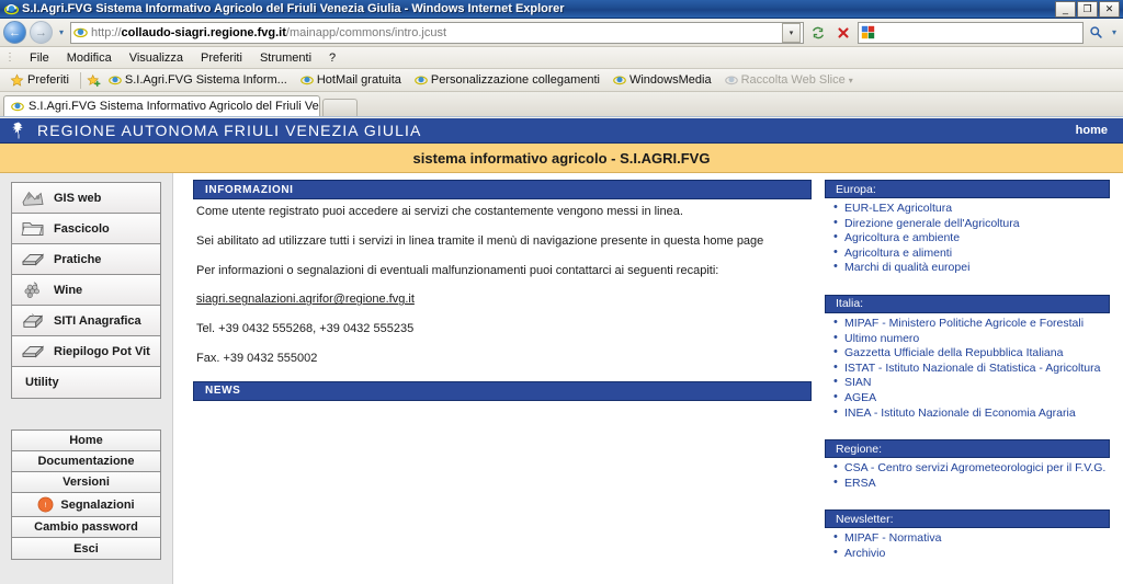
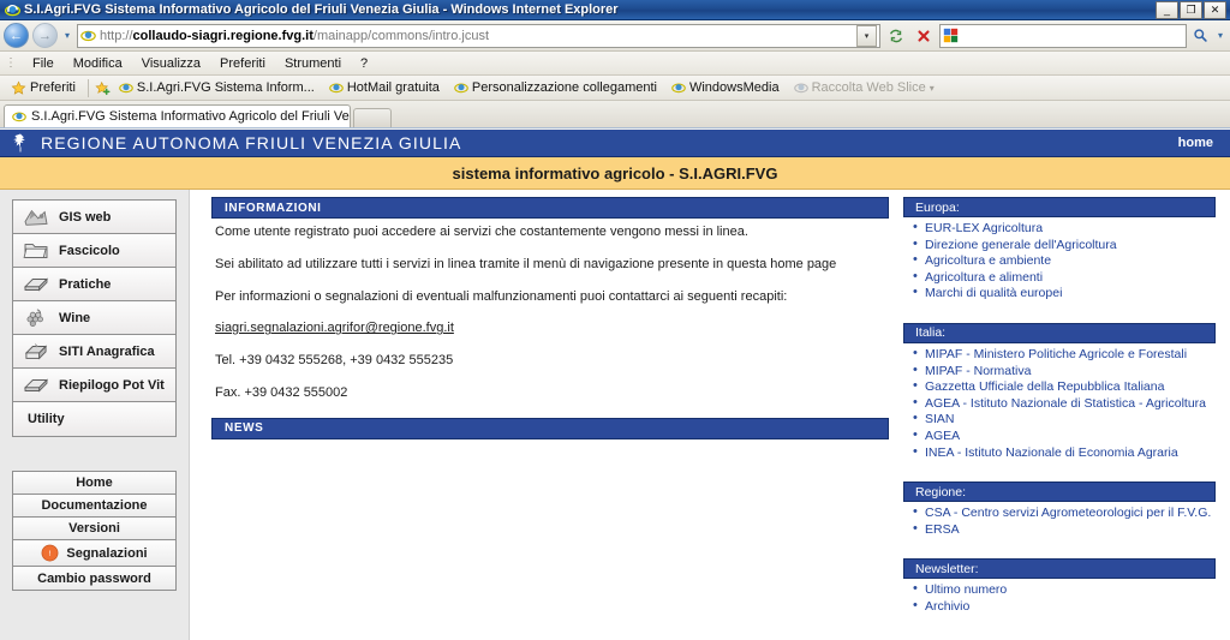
  S.I.Agri.FVG Sistema Informativo Agricolo del Friuli Venezia Giulia - Windows Internet Explorer
  _
  ❐
  ✕
  ←
  →
  ▾
  http://collaudo-siagri.regione.fvg.it/mainapp/commons/intro.jcust
  ▾
  ⋮
  File
  Modifica
  Visualizza
  Preferiti
  Strumenti
  ?
  Preferiti
  S.I.Agri.FVG Sistema Inform...
  HotMail gratuita
  Personalizzazione collegamenti
  WindowsMedia
  Raccolta Web Slice
  ▾
  S.I.Agri.FVG Sistema Informativo Agricolo del Friuli Ve
  REGIONE AUTONOMA FRIULI VENEZIA GIULIA
  home
  sistema informativo agricolo - S.I.AGRI.FVG
  GIS web
  Fascicolo
  Pratiche
  Wine
  SITI Anagrafica
  Riepilogo Pot Vit
  Utility
  Home
  Documentazione
  Versioni
  Segnalazioni
  Cambio password
- Esci
  INFORMAZIONI
  Come utente registrato puoi accedere ai servizi che costantemente vengono messi in linea.
  Sei abilitato ad utilizzare tutti i servizi in linea tramite il menù di navigazione presente in questa home page
  Per informazioni o segnalazioni di eventuali malfunzionamenti puoi contattarci ai seguenti recapiti:
  siagri.segnalazioni.agrifor@regione.fvg.it
  Tel. +39 0432 555268, +39 0432 555235
  Fax. +39 0432 555002
  NEWS
  Europa:
  EUR-LEX Agricoltura
  Direzione generale dell'Agricoltura
  Agricoltura e ambiente
  Agricoltura e alimenti
  Marchi di qualità europei
  Italia:
  MIPAF - Ministero Politiche Agricole e Forestali
- Ultimo numero
+ MIPAF - Normativa
  Gazzetta Ufficiale della Repubblica Italiana
- ISTAT - Istituto Nazionale di Statistica - Agricoltura
+ AGEA - Istituto Nazionale di Statistica - Agricoltura
  SIAN
  AGEA
  INEA - Istituto Nazionale di Economia Agraria
  Regione:
  CSA - Centro servizi Agrometeorologici per il F.V.G.
  ERSA
  Newsletter:
- MIPAF - Normativa
+ Ultimo numero
  Archivio
